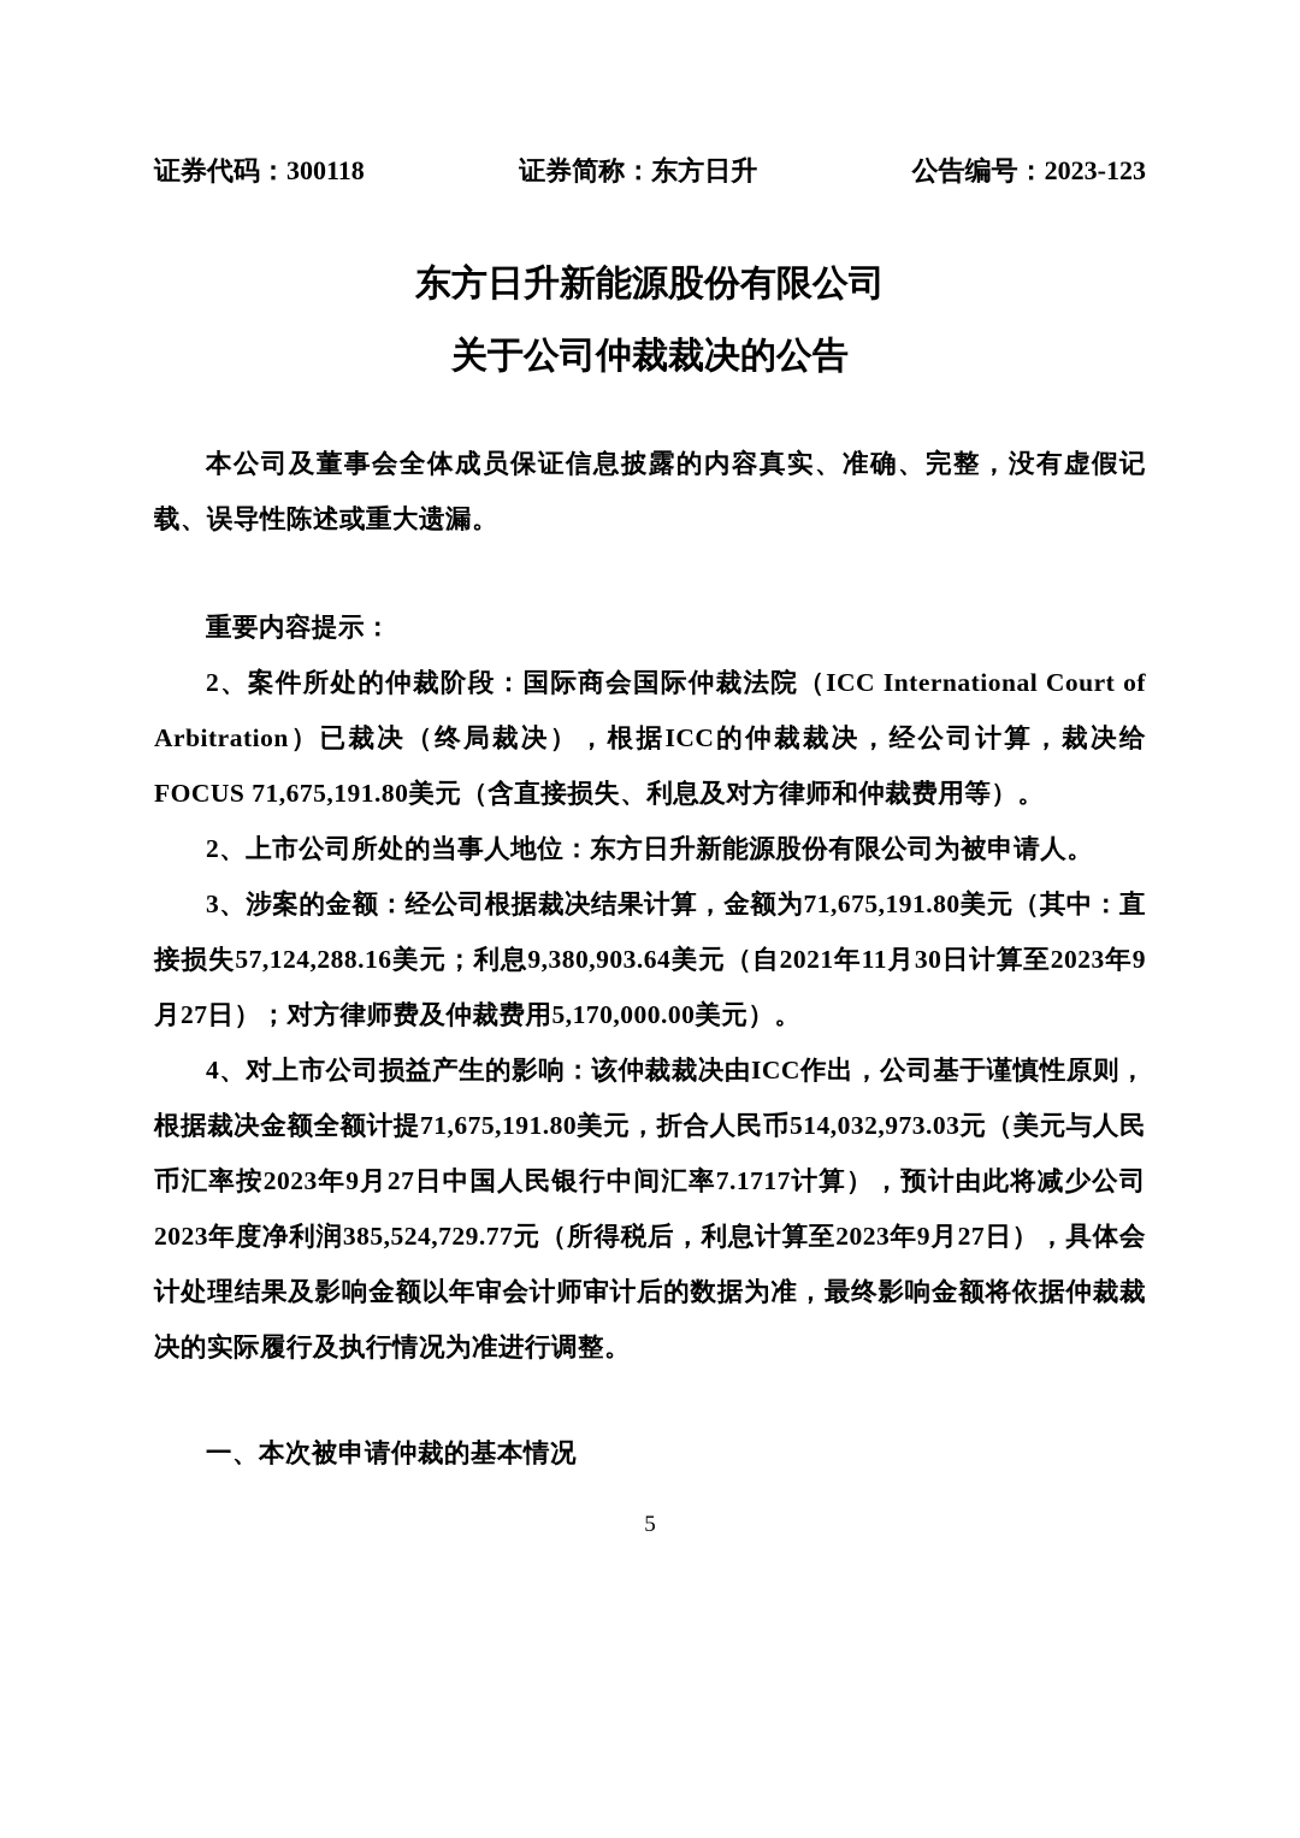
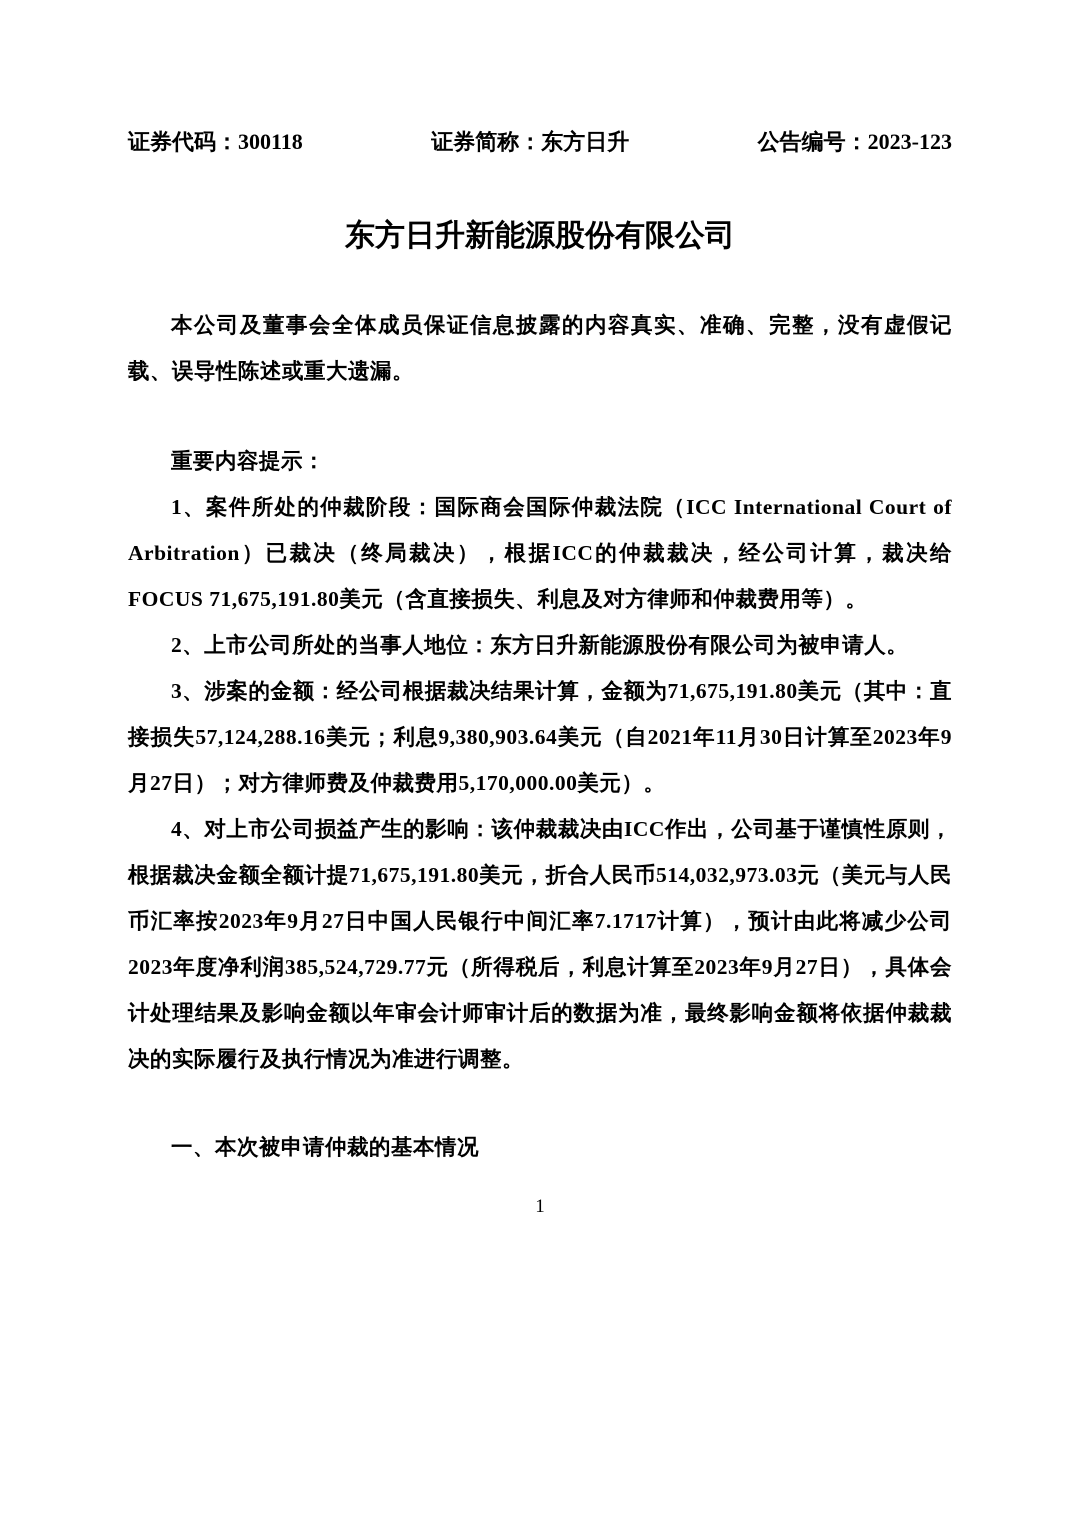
  证券代码：300118
  证券简称：东方日升
  公告编号：2023-123
  东方日升新能源股份有限公司
- 关于公司仲裁裁决的公告
  本公司及董事会全体成员保证信息披露的内容真实、准确、完整，没有虚假记载、误导性陈述或重大遗漏。
  重要内容提示：
- 2、案件所处的仲裁阶段：国际商会国际仲裁法院（ICC International Court of Arbitration）已裁决（终局裁决），根据ICC的仲裁裁决，经公司计算，裁决给FOCUS 71,675,191.80美元（含直接损失、利息及对方律师和仲裁费用等）。
+ 1、案件所处的仲裁阶段：国际商会国际仲裁法院（ICC International Court of Arbitration）已裁决（终局裁决），根据ICC的仲裁裁决，经公司计算，裁决给FOCUS 71,675,191.80美元（含直接损失、利息及对方律师和仲裁费用等）。
  2、上市公司所处的当事人地位：东方日升新能源股份有限公司为被申请人。
  3、涉案的金额：经公司根据裁决结果计算，金额为71,675,191.80美元（其中：直接损失57,124,288.16美元；利息9,380,903.64美元（自2021年11月30日计算至2023年9月27日）；对方律师费及仲裁费用5,170,000.00美元）。
  4、对上市公司损益产生的影响：该仲裁裁决由ICC作出，公司基于谨慎性原则，根据裁决金额全额计提71,675,191.80美元，折合人民币514,032,973.03元（美元与人民币汇率按2023年9月27日中国人民银行中间汇率7.1717计算），预计由此将减少公司2023年度净利润385,524,729.77元（所得税后，利息计算至2023年9月27日），具体会计处理结果及影响金额以年审会计师审计后的数据为准，最终影响金额将依据仲裁裁决的实际履行及执行情况为准进行调整。
  一、本次被申请仲裁的基本情况
- 5
+ 1
